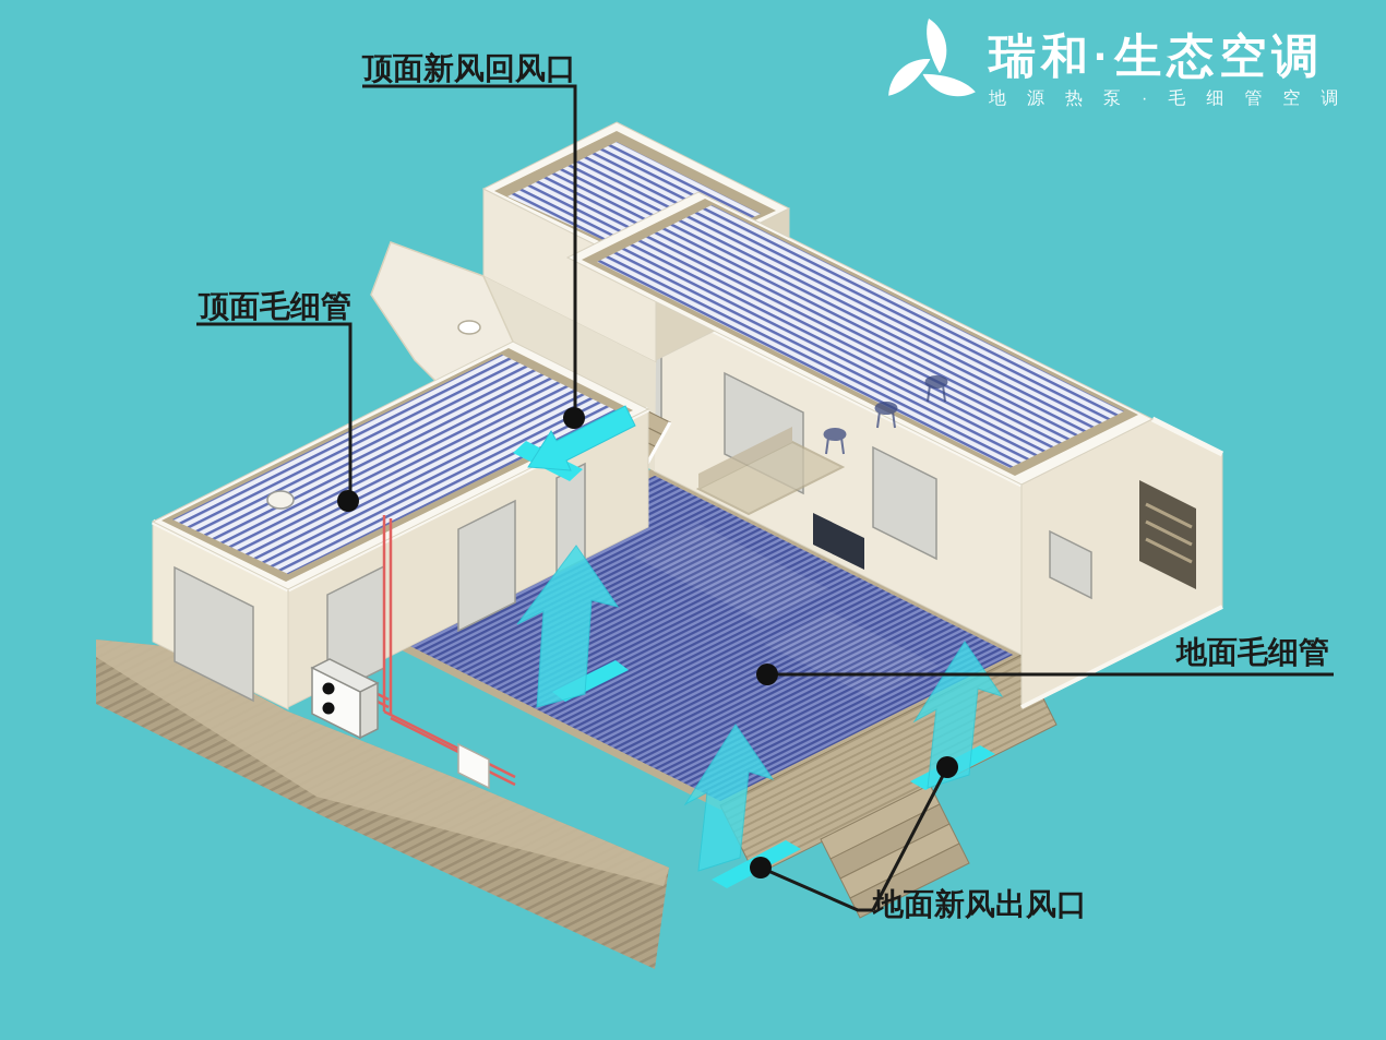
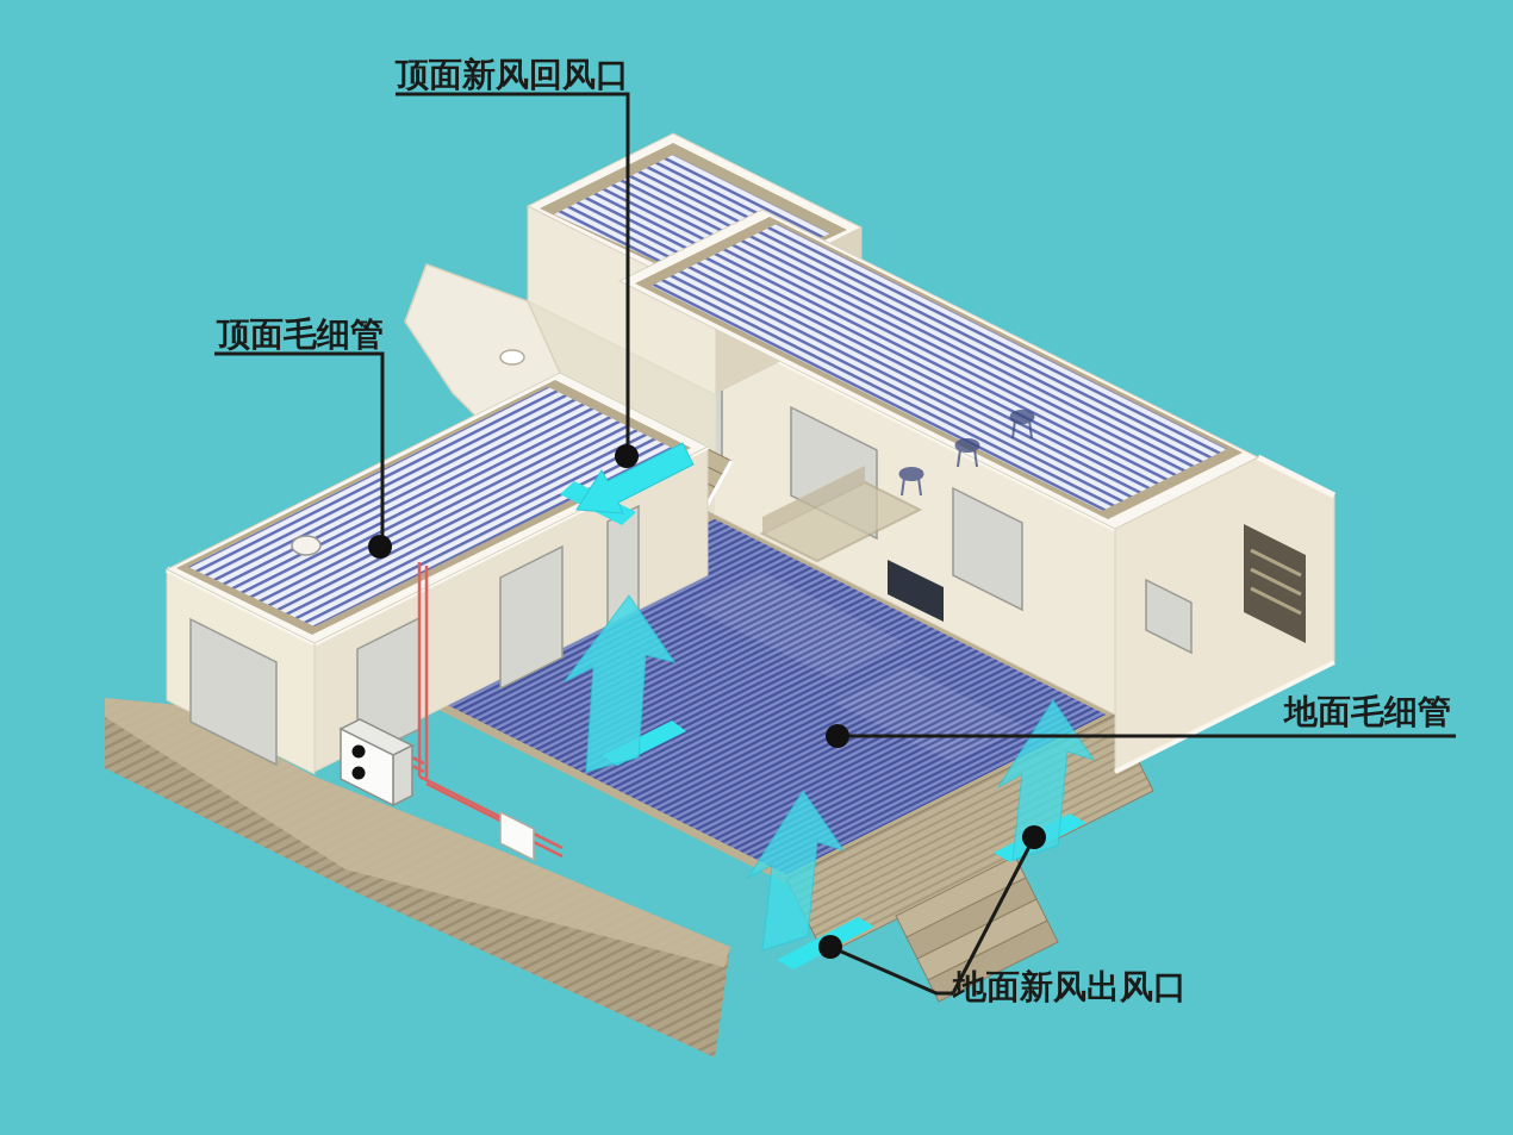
  顶面新风回风口
  顶面毛细管
  地面毛细管
  地面新风出风口
- 瑞和·生态空调
- 地源热泵·毛细管空调
